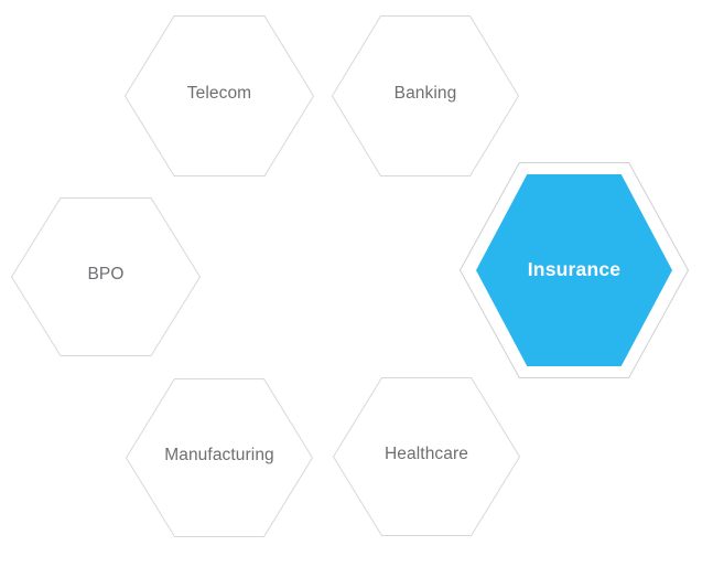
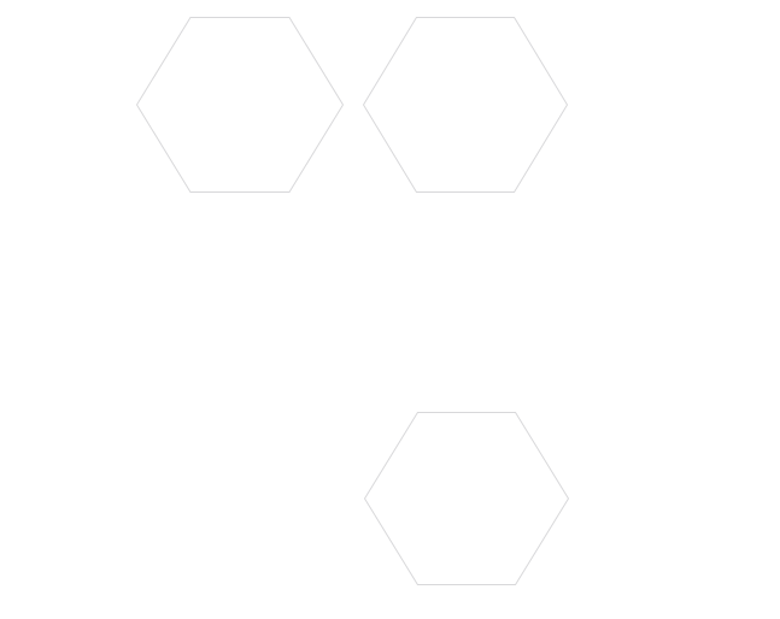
- Telecom
- Banking
- BPO
- Insurance
- Manufacturing
- Healthcare
